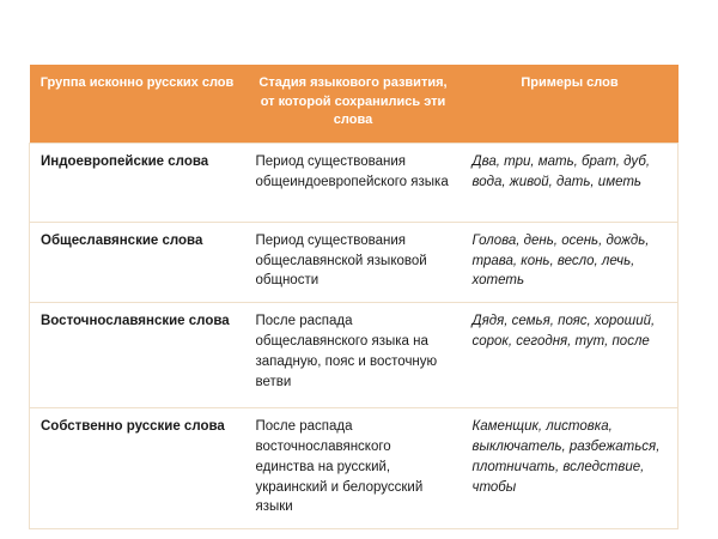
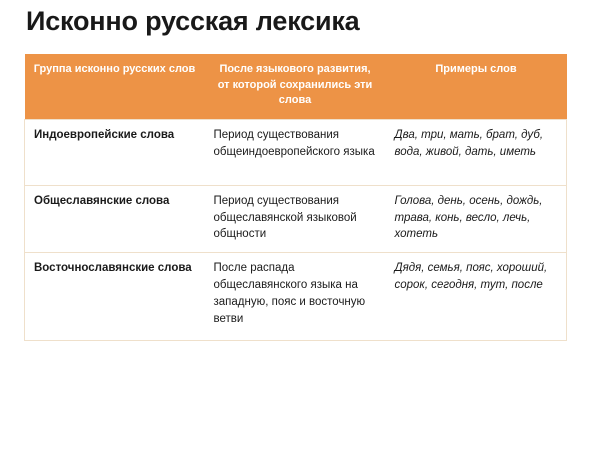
+ Исконно русская лексика
- Группа исконно русских слов	Стадия языкового развития, от которой сохранились эти слова	Примеры слов
+ Группа исконно русских слов	После языкового развития, от которой сохранились эти слова	Примеры слов
  Индоевропейские слова	Период существования общеиндоевропейского языка	Два, три, мать, брат, дуб, вода, живой, дать, иметь
  Общеславянские слова	Период существования общеславянской языковой общности	Голова, день, осень, дождь, трава, конь, весло, лечь, хотеть
  Восточнославянские слова	После распада общеславянского языка на западную, пояс и восточную ветви	Дядя, семья, пояс, хороший, сорок, сегодня, тут, после
- Собственно русские слова	После распада восточнославянского единства на русский, украинский и белорусский языки	Каменщик, листовка, выключатель, разбежаться, плотничать, вследствие, чтобы
